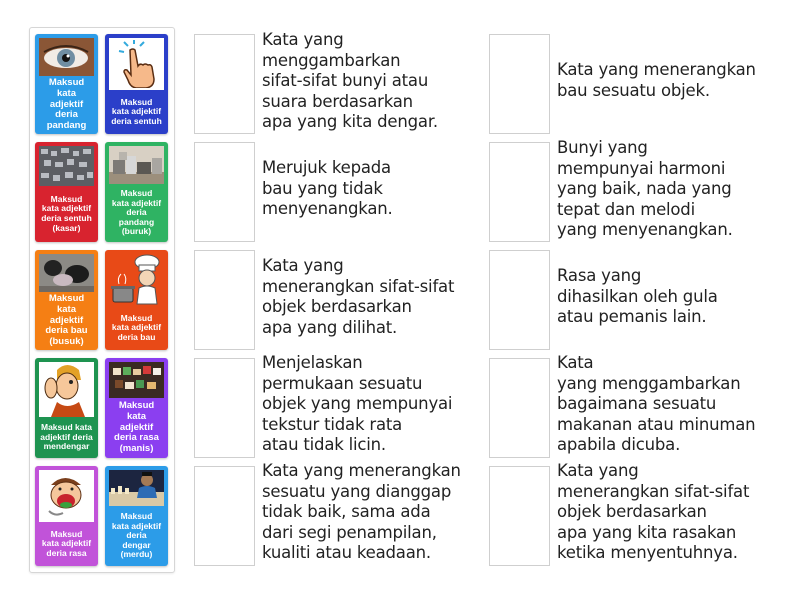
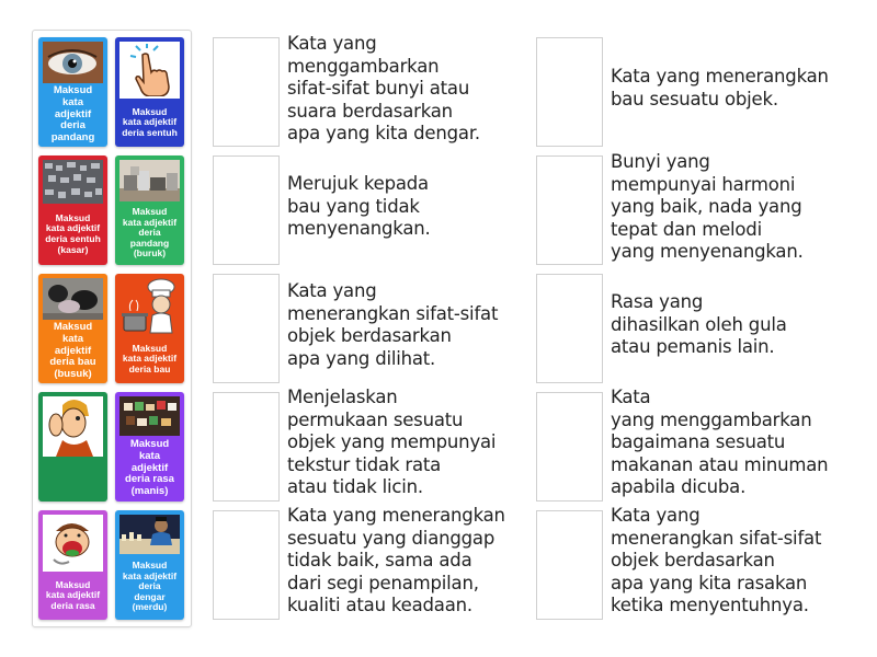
  Maksud
  kata
  adjektif
  deria
  pandang
  Maksud
  kata adjektif
  deria sentuh
  Maksud
  kata adjektif
  deria sentuh
  (kasar)
  Maksud
  kata adjektif
  deria
  pandang
  (buruk)
  Maksud
  kata
  adjektif
  deria bau
  (busuk)
  Maksud
  kata adjektif
  deria bau
- Maksud kata
- adjektif deria
- mendengar
  Maksud
  kata
  adjektif
  deria rasa
  (manis)
  Maksud
  kata adjektif
  deria rasa
  Maksud
  kata adjektif
  deria
  dengar
  (merdu)
  Kata yang
  menggambarkan
  sifat-sifat bunyi atau
  suara berdasarkan
  apa yang kita dengar.
  Merujuk kepada
  bau yang tidak
  menyenangkan.
  Kata yang
  menerangkan sifat-sifat
  objek berdasarkan
  apa yang dilihat.
  Menjelaskan
  permukaan sesuatu
  objek yang mempunyai
  tekstur tidak rata
  atau tidak licin.
  Kata yang menerangkan
  sesuatu yang dianggap
  tidak baik, sama ada
  dari segi penampilan,
  kualiti atau keadaan.
  Kata yang menerangkan
  bau sesuatu objek.
  Bunyi yang
  mempunyai harmoni
  yang baik, nada yang
  tepat dan melodi
  yang menyenangkan.
  Rasa yang
  dihasilkan oleh gula
  atau pemanis lain.
  Kata
  yang menggambarkan
  bagaimana sesuatu
  makanan atau minuman
  apabila dicuba.
  Kata yang
  menerangkan sifat-sifat
  objek berdasarkan
  apa yang kita rasakan
  ketika menyentuhnya.
